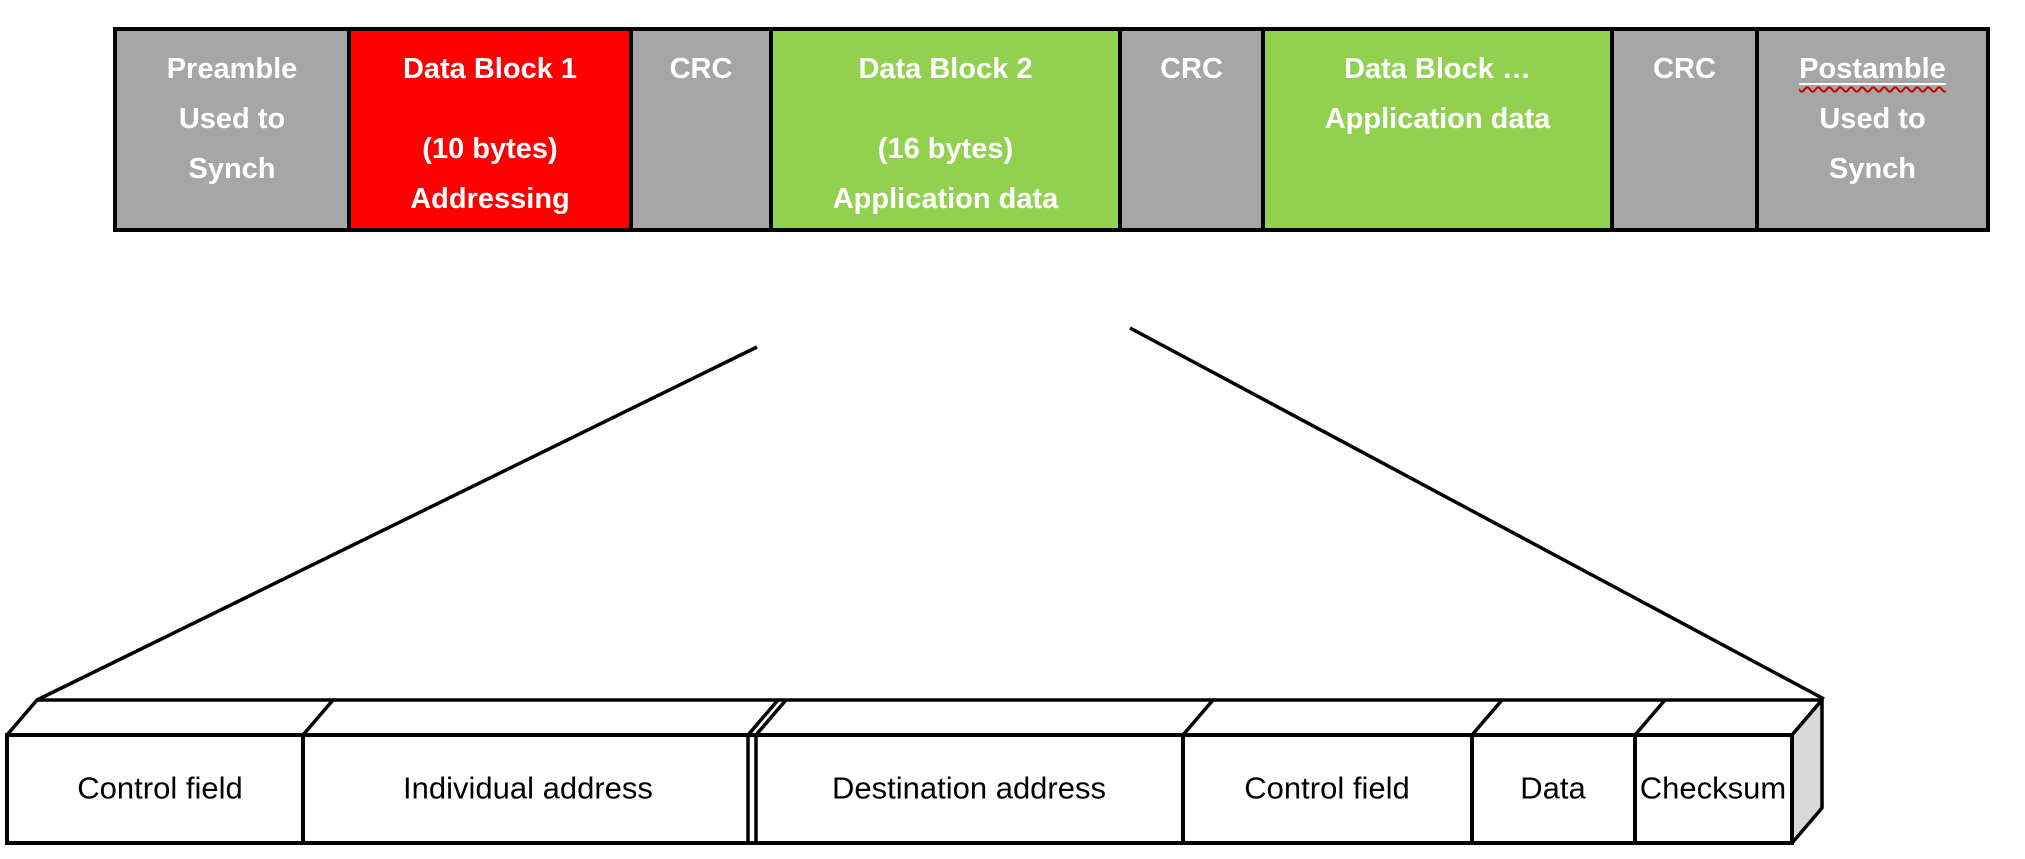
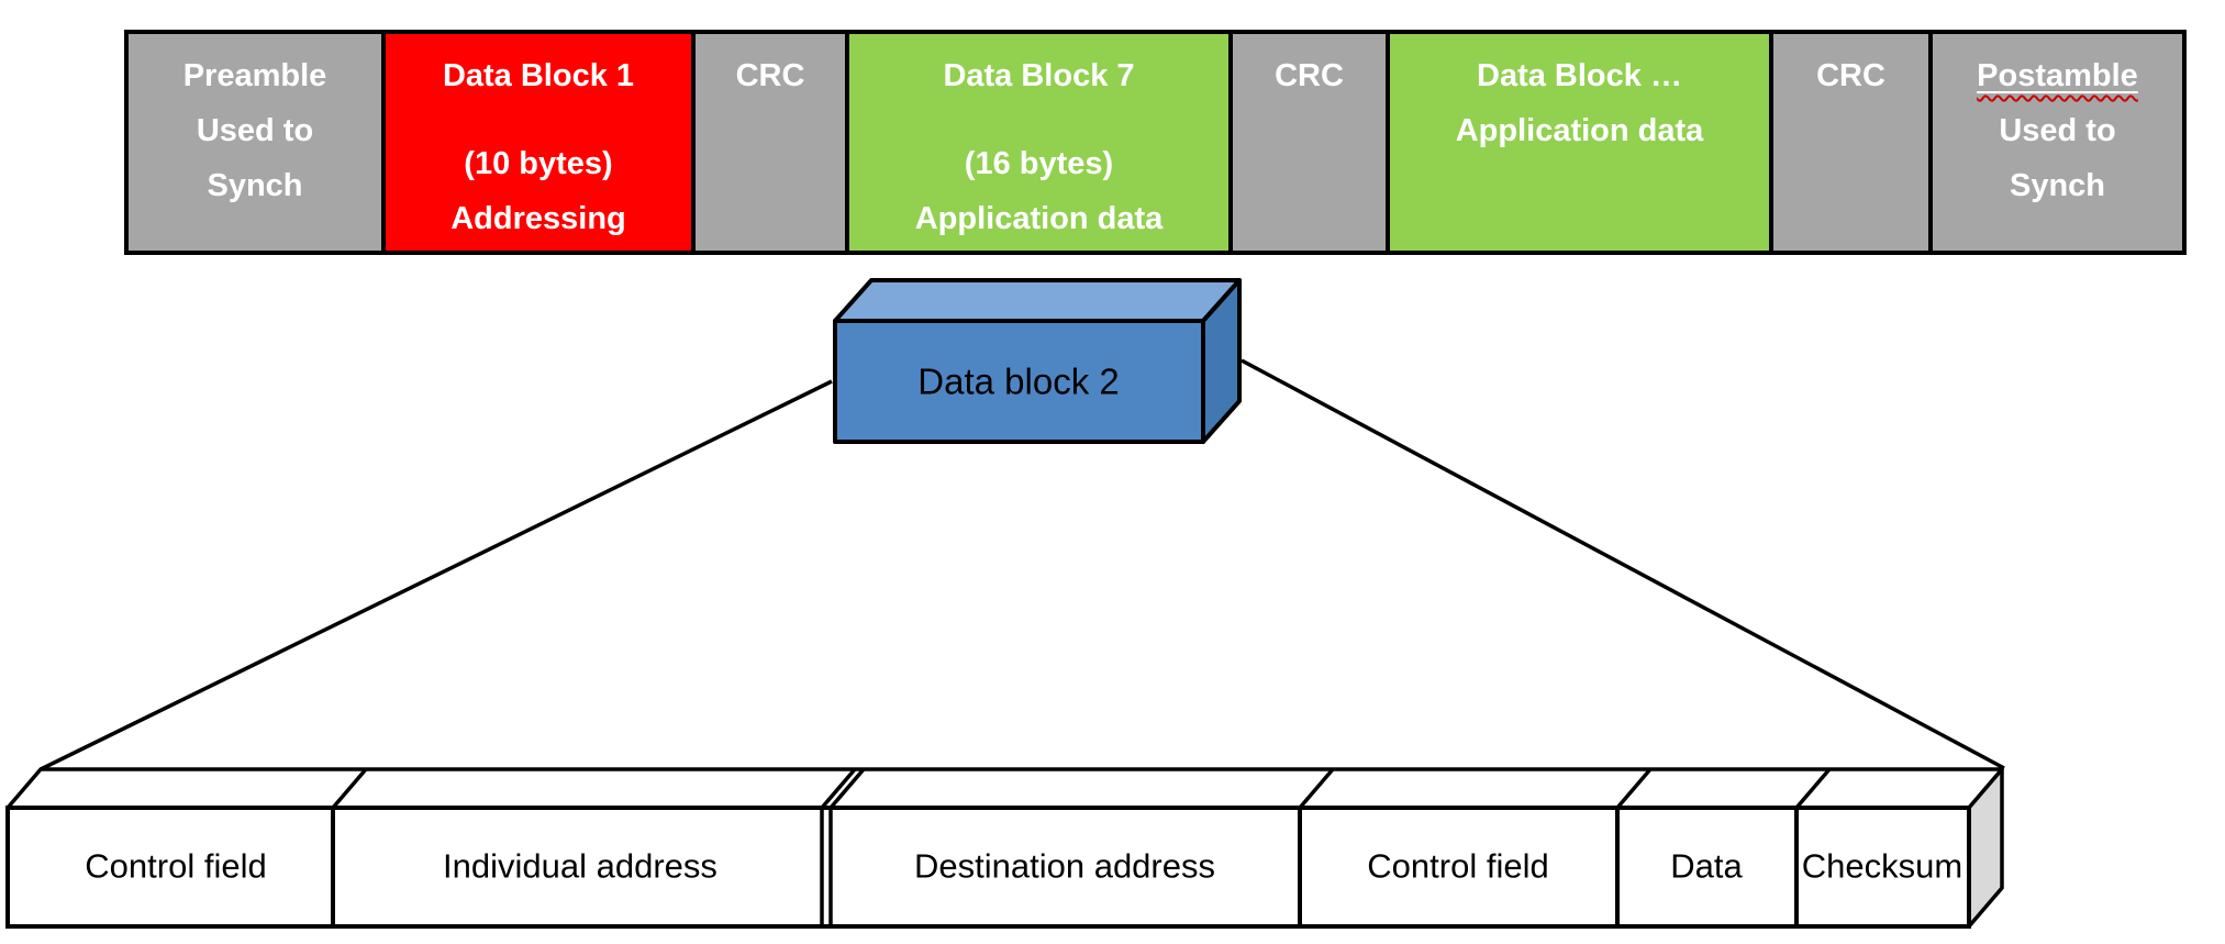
  Preamble
  Used to
  Synch
  Data Block 1
  (10 bytes)
  Addressing
  CRC
- Data Block 2
+ Data Block 7
  (16 bytes)
  Application data
  CRC
  Data Block …
  Application data
  CRC
  Postamble
  Used to
  Synch
+ Data block 2
  Control field
  Individual address
  Destination address
  Control field
  Data
  Checksum
